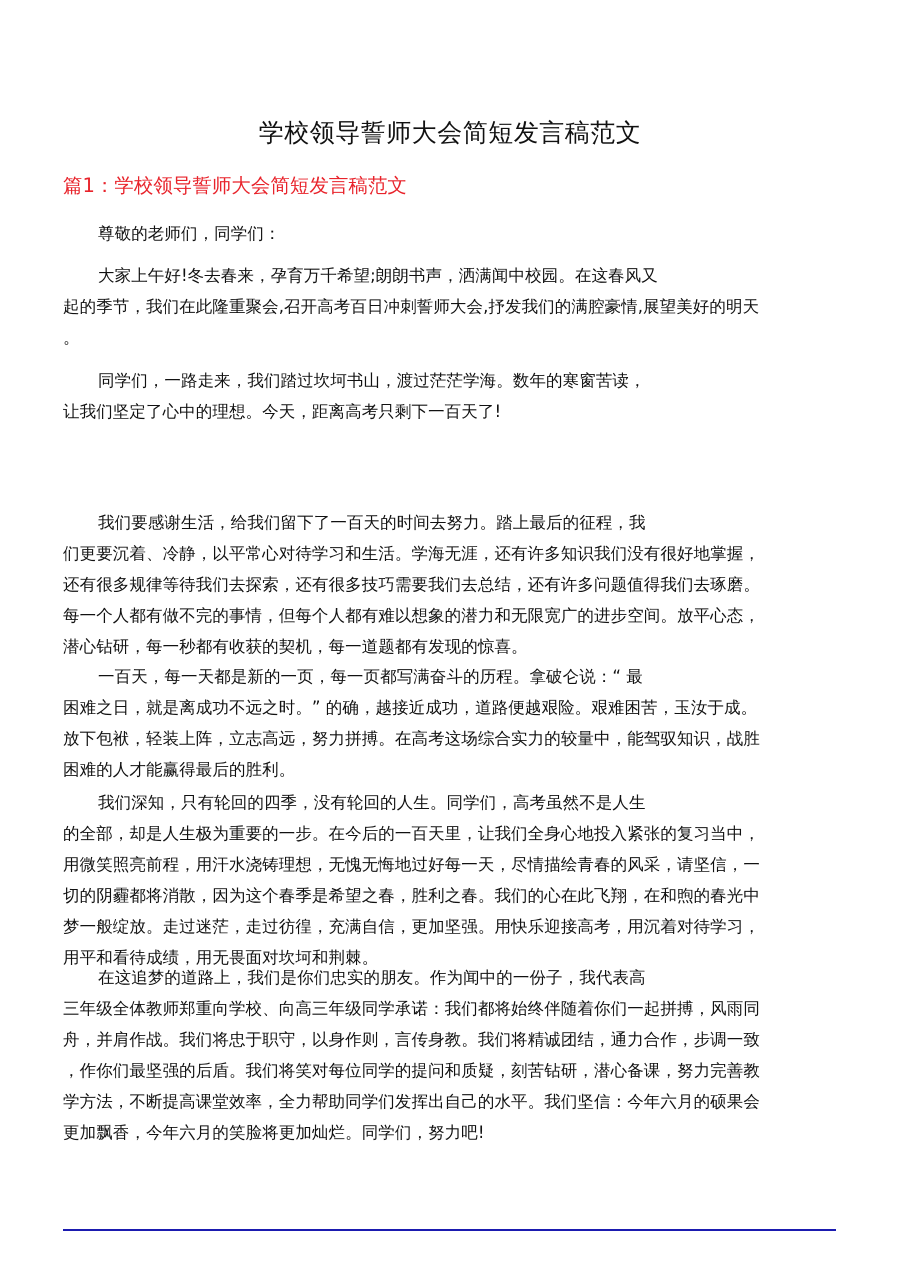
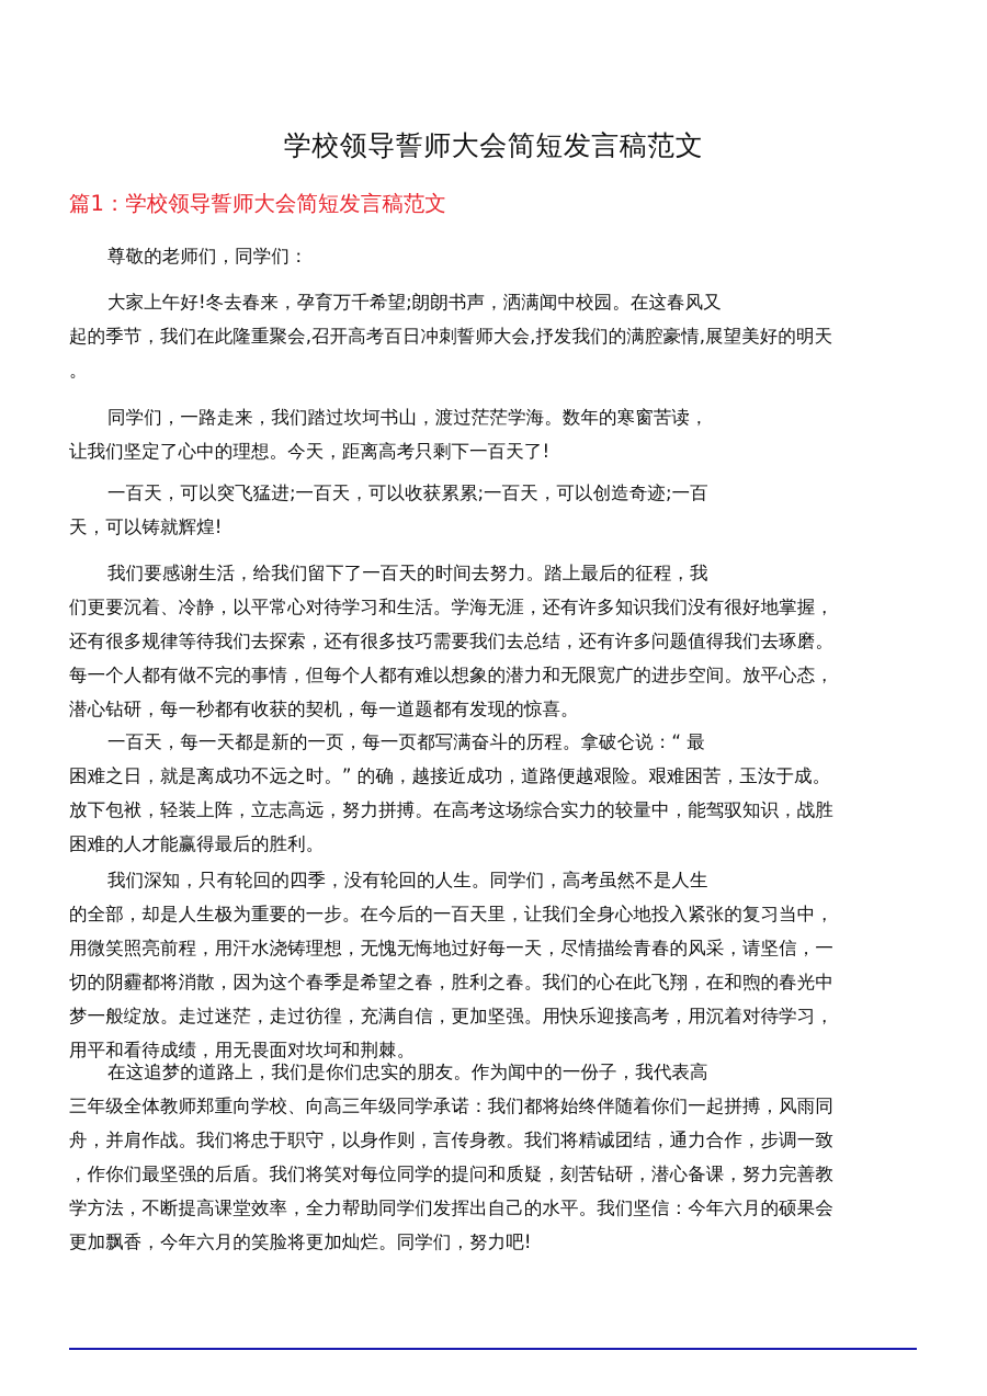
  学校领导誓师大会简短发言稿范文
  篇1：学校领导誓师大会简短发言稿范文
  尊敬的老师们，同学们：
  大家上午好!冬去春来，孕育万千希望;朗朗书声，洒满闻中校园。在这春风又
  起的季节，我们在此隆重聚会,召开高考百日冲刺誓师大会,抒发我们的满腔豪情,展望美好的明天
  。
  同学们，一路走来，我们踏过坎坷书山，渡过茫茫学海。数年的寒窗苦读，
  让我们坚定了心中的理想。今天，距离高考只剩下一百天了!
+ 一百天，可以突飞猛进;一百天，可以收获累累;一百天，可以创造奇迹;一百
+ 天，可以铸就辉煌!
  我们要感谢生活，给我们留下了一百天的时间去努力。踏上最后的征程，我
  们更要沉着、冷静，以平常心对待学习和生活。学海无涯，还有许多知识我们没有很好地掌握，
  还有很多规律等待我们去探索，还有很多技巧需要我们去总结，还有许多问题值得我们去琢磨。
  每一个人都有做不完的事情，但每个人都有难以想象的潜力和无限宽广的进步空间。放平心态，
  潜心钻研，每一秒都有收获的契机，每一道题都有发现的惊喜。
  一百天，每一天都是新的一页，每一页都写满奋斗的历程。拿破仑说：“ 最
  困难之日，就是离成功不远之时。” 的确，越接近成功，道路便越艰险。艰难困苦，玉汝于成。
  放下包袱，轻装上阵，立志高远，努力拼搏。在高考这场综合实力的较量中，能驾驭知识，战胜
  困难的人才能赢得最后的胜利。
  我们深知，只有轮回的四季，没有轮回的人生。同学们，高考虽然不是人生
  的全部，却是人生极为重要的一步。在今后的一百天里，让我们全身心地投入紧张的复习当中，
  用微笑照亮前程，用汗水浇铸理想，无愧无悔地过好每一天，尽情描绘青春的风采，请坚信，一
  切的阴霾都将消散，因为这个春季是希望之春，胜利之春。我们的心在此飞翔，在和煦的春光中
  梦一般绽放。走过迷茫，走过彷徨，充满自信，更加坚强。用快乐迎接高考，用沉着对待学习，
  用平和看待成绩，用无畏面对坎坷和荆棘。
  在这追梦的道路上，我们是你们忠实的朋友。作为闻中的一份子，我代表高
  三年级全体教师郑重向学校、向高三年级同学承诺：我们都将始终伴随着你们一起拼搏，风雨同
  舟，并肩作战。我们将忠于职守，以身作则，言传身教。我们将精诚团结，通力合作，步调一致
  ，作你们最坚强的后盾。我们将笑对每位同学的提问和质疑，刻苦钻研，潜心备课，努力完善教
  学方法，不断提高课堂效率，全力帮助同学们发挥出自己的水平。我们坚信：今年六月的硕果会
  更加飘香，今年六月的笑脸将更加灿烂。同学们，努力吧!
